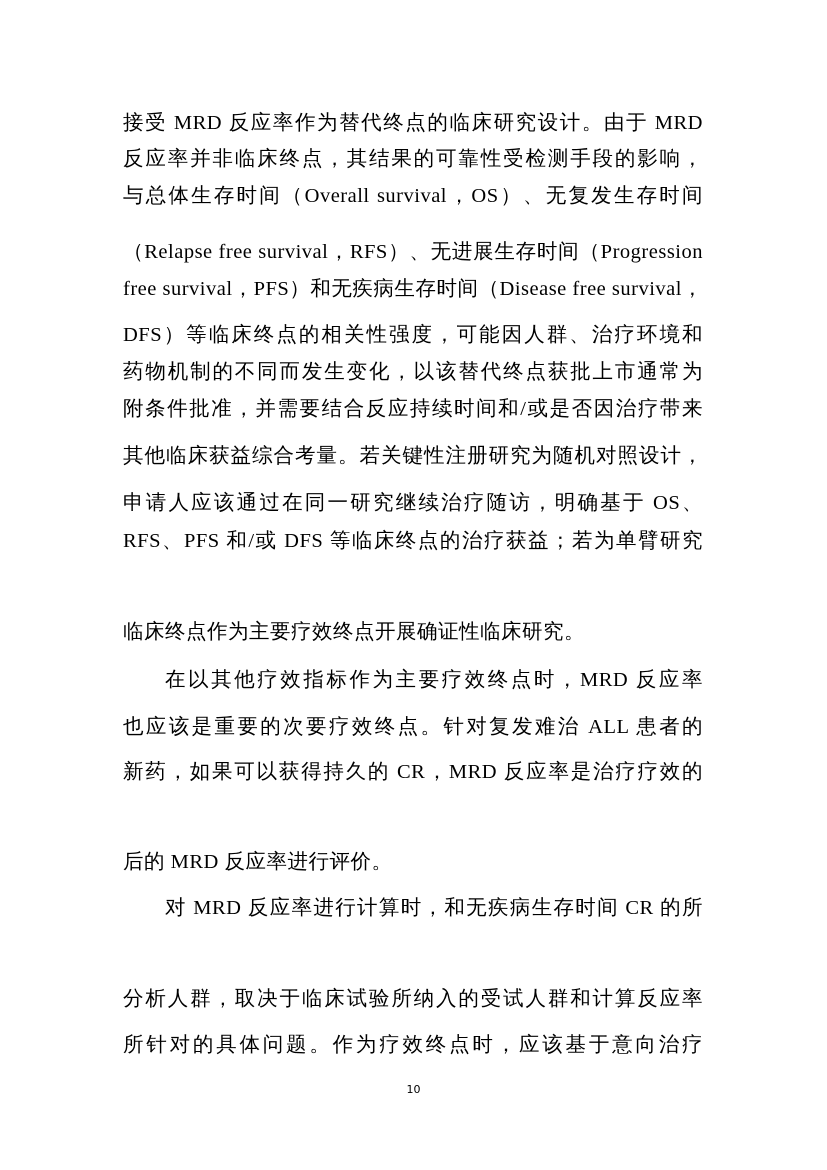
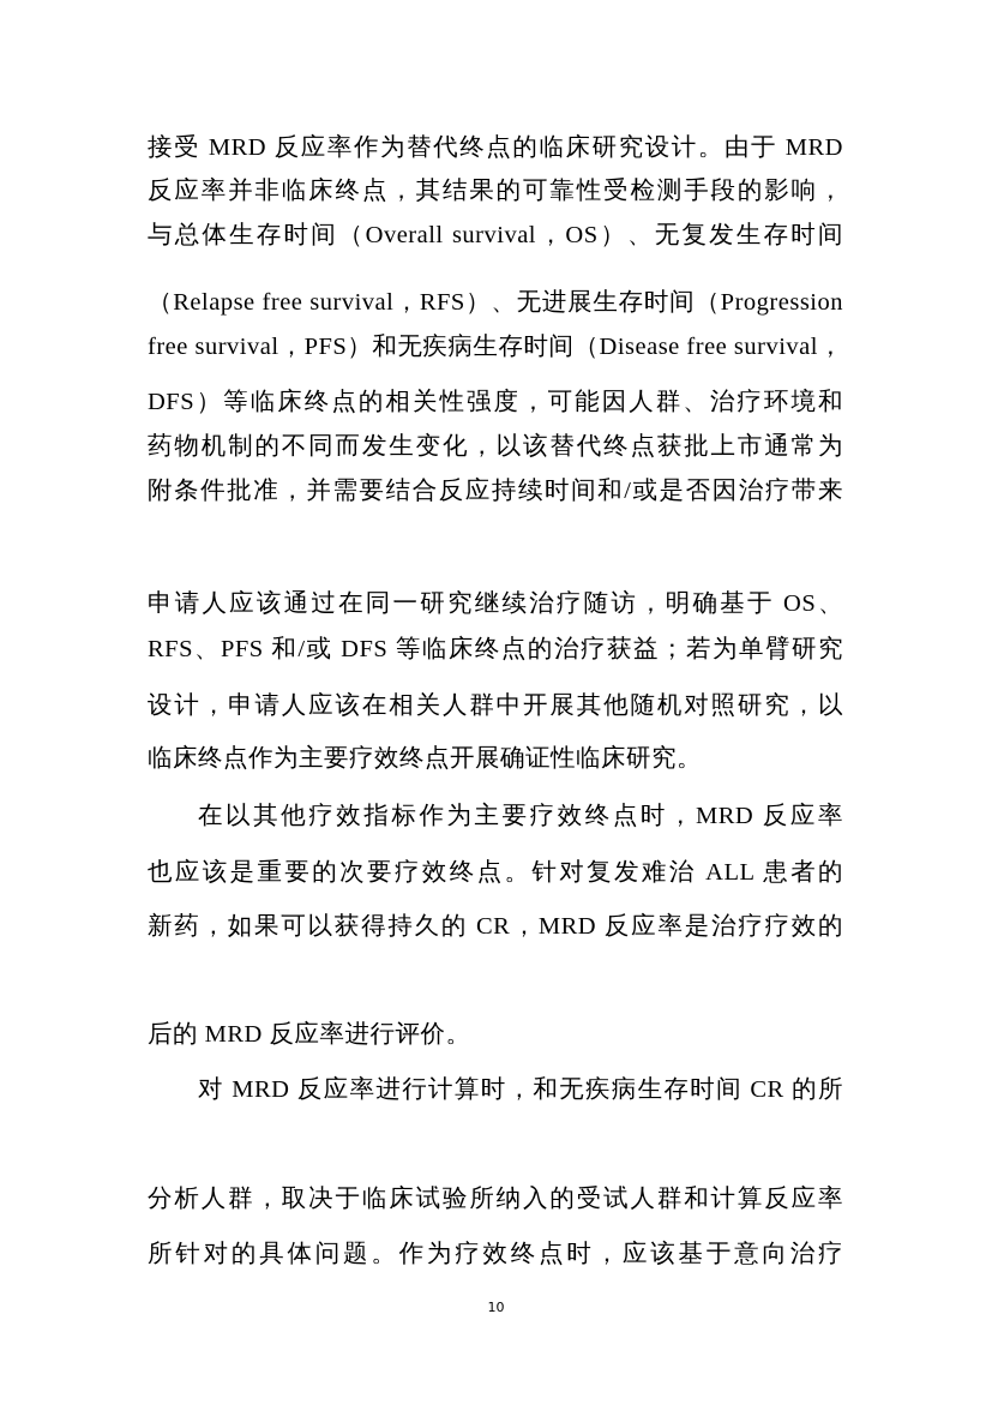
  接受 MRD 反应率作为替代终点的临床研究设计。由于 MRD
  反应率并非临床终点，其结果的可靠性受检测手段的影响，
  与总体生存时间（Overall survival，OS）、无复发生存时间
  （Relapse free survival，RFS）、无进展生存时间（Progression
  free survival，PFS）和无疾病生存时间（Disease free survival，
  DFS）等临床终点的相关性强度，可能因人群、治疗环境和
  药物机制的不同而发生变化，以该替代终点获批上市通常为
  附条件批准，并需要结合反应持续时间和/或是否因治疗带来
- 其他临床获益综合考量。若关键性注册研究为随机对照设计，
  申请人应该通过在同一研究继续治疗随访，明确基于 OS、
  RFS、PFS 和/或 DFS 等临床终点的治疗获益；若为单臂研究
+ 设计，申请人应该在相关人群中开展其他随机对照研究，以
  临床终点作为主要疗效终点开展确证性临床研究。
  在以其他疗效指标作为主要疗效终点时，MRD 反应率
  也应该是重要的次要疗效终点。针对复发难治 ALL 患者的
  新药，如果可以获得持久的 CR，MRD 反应率是治疗疗效的
  后的 MRD 反应率进行评价。
  对 MRD 反应率进行计算时，和无疾病生存时间 CR 的所
  分析人群，取决于临床试验所纳入的受试人群和计算反应率
  所针对的具体问题。作为疗效终点时，应该基于意向治疗
  10
